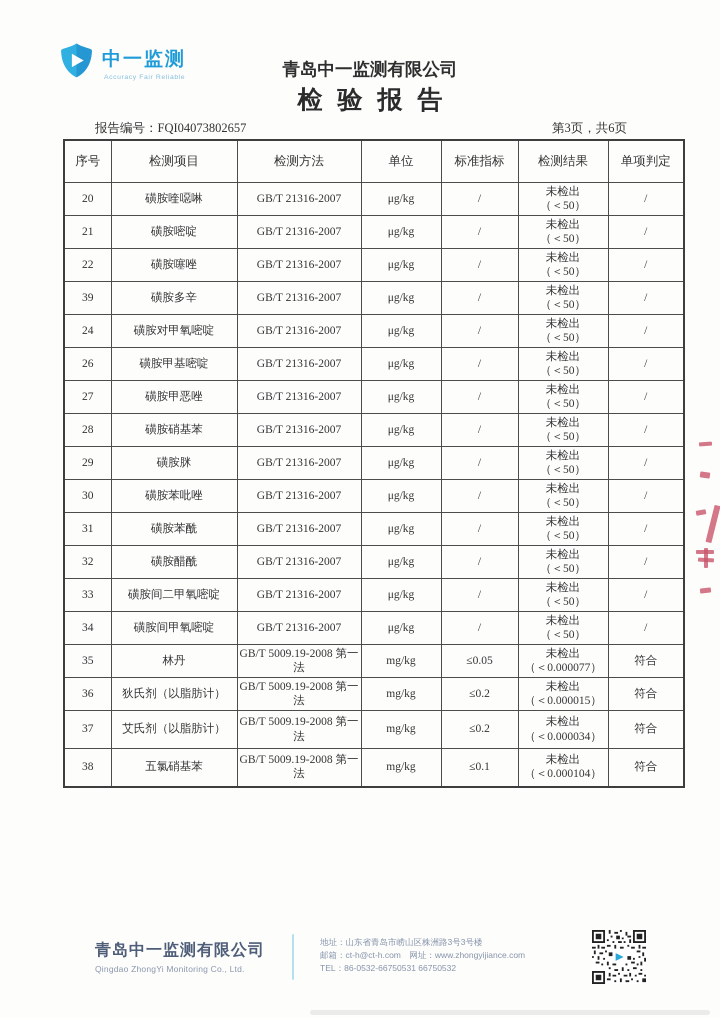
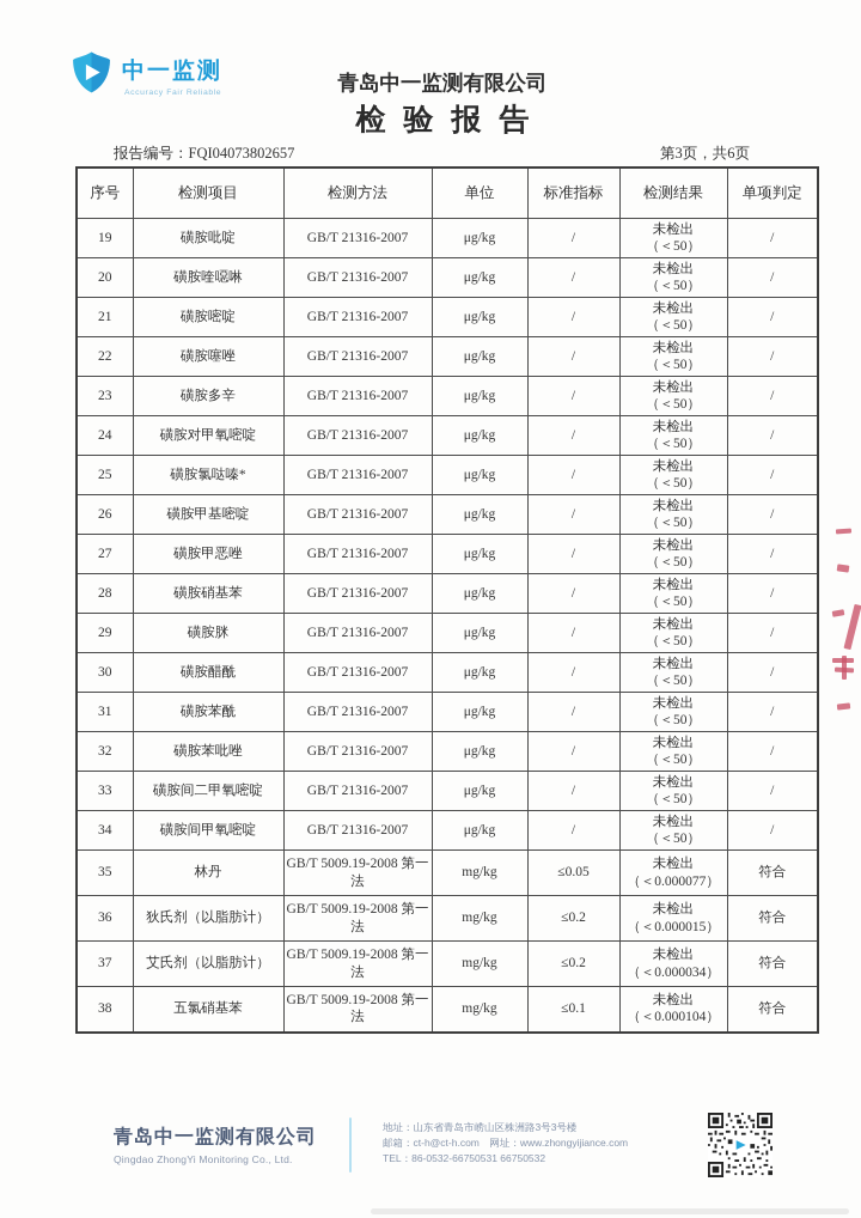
  中一监测
  青岛中一监测有限公司
  检验报告
  报告编号：FQI04073802657
  第3页，共6页
  序号	检测项目	检测方法	单位	标准指标	检测结果	单项判定
+ 19	磺胺吡啶	GB/T 21316-2007	μg/kg	/	未检出（＜50）	/
  20	磺胺喹噁啉	GB/T 21316-2007	μg/kg	/	未检出（＜50）	/
  21	磺胺嘧啶	GB/T 21316-2007	μg/kg	/	未检出（＜50）	/
  22	磺胺噻唑	GB/T 21316-2007	μg/kg	/	未检出（＜50）	/
- 39	磺胺多辛	GB/T 21316-2007	μg/kg	/	未检出（＜50）	/
+ 23	磺胺多辛	GB/T 21316-2007	μg/kg	/	未检出（＜50）	/
  24	磺胺对甲氧嘧啶	GB/T 21316-2007	μg/kg	/	未检出（＜50）	/
+ 25	磺胺氯哒嗪*	GB/T 21316-2007	μg/kg	/	未检出（＜50）	/
  26	磺胺甲基嘧啶	GB/T 21316-2007	μg/kg	/	未检出（＜50）	/
  27	磺胺甲恶唑	GB/T 21316-2007	μg/kg	/	未检出（＜50）	/
  28	磺胺硝基苯	GB/T 21316-2007	μg/kg	/	未检出（＜50）	/
  29	磺胺脒	GB/T 21316-2007	μg/kg	/	未检出（＜50）	/
- 30	磺胺苯吡唑	GB/T 21316-2007	μg/kg	/	未检出（＜50）	/
+ 30	磺胺醋酰	GB/T 21316-2007	μg/kg	/	未检出（＜50）	/
  31	磺胺苯酰	GB/T 21316-2007	μg/kg	/	未检出（＜50）	/
- 32	磺胺醋酰	GB/T 21316-2007	μg/kg	/	未检出（＜50）	/
+ 32	磺胺苯吡唑	GB/T 21316-2007	μg/kg	/	未检出（＜50）	/
  33	磺胺间二甲氧嘧啶	GB/T 21316-2007	μg/kg	/	未检出（＜50）	/
  34	磺胺间甲氧嘧啶	GB/T 21316-2007	μg/kg	/	未检出（＜50）	/
  35	林丹	GB/T 5009.19-2008 第一法	mg/kg	≤0.05	未检出（＜0.000077）	符合
  36	狄氏剂（以脂肪计）	GB/T 5009.19-2008 第一法	mg/kg	≤0.2	未检出（＜0.000015）	符合
  37	艾氏剂（以脂肪计）	GB/T 5009.19-2008 第一法	mg/kg	≤0.2	未检出（＜0.000034）	符合
  38	五氯硝基苯	GB/T 5009.19-2008 第一法	mg/kg	≤0.1	未检出（＜0.000104）	符合
  青岛中一监测有限公司
  Qingdao ZhongYi Monitoring Co., Ltd.
  地址：山东省青岛市崂山区株洲路3号3号楼
  邮箱：ct-h@ct-h.com 网址：www.zhongyijiance.com
  TEL：86-0532-66750531 66750532
